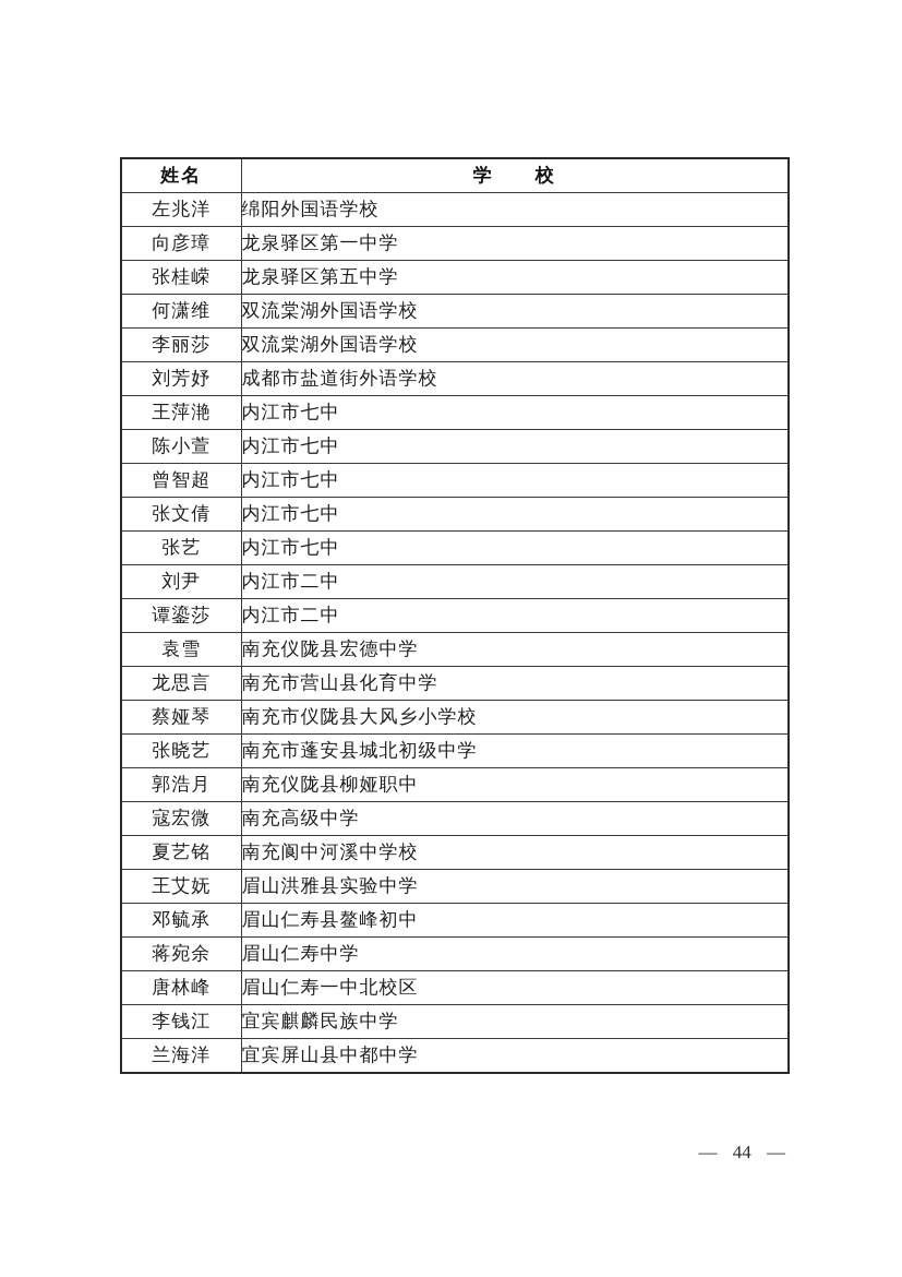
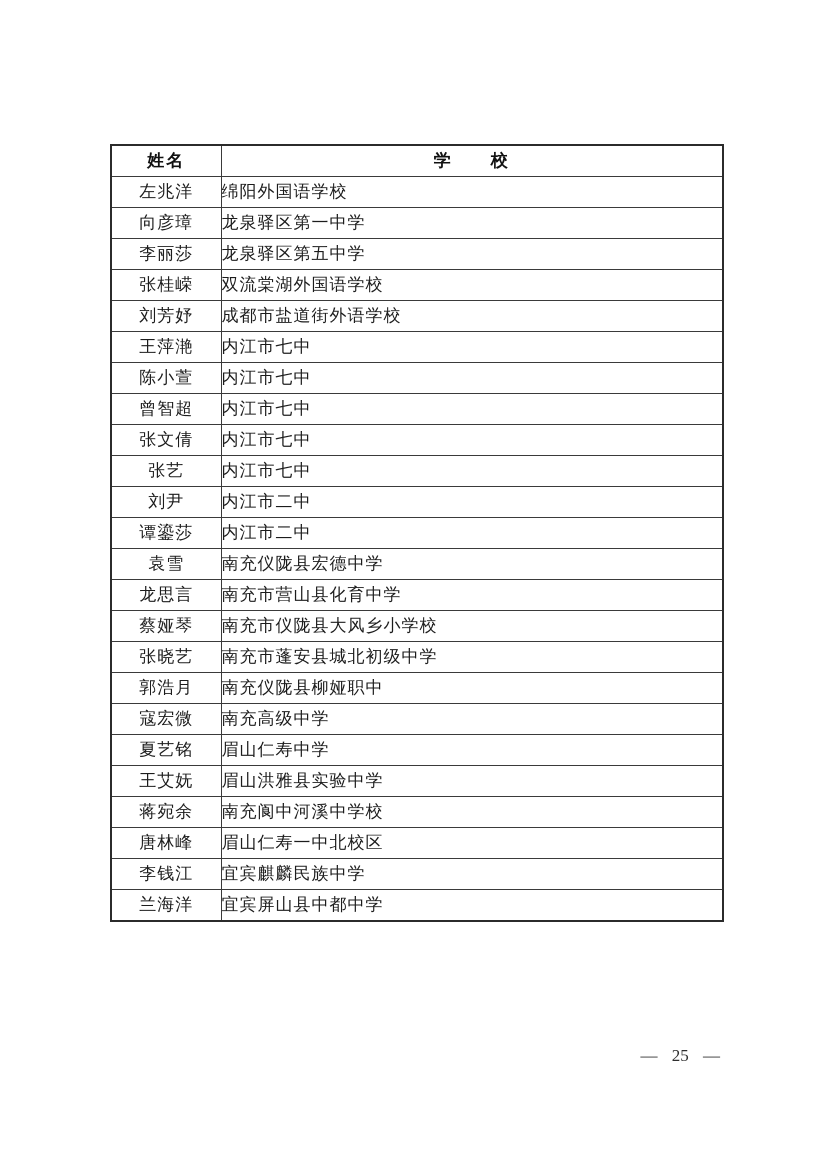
  姓名	学 校
  左兆洋	绵阳外国语学校
  向彦璋	龙泉驿区第一中学
- 张桂嵘	龙泉驿区第五中学
+ 李丽莎	龙泉驿区第五中学
- 何潇维	双流棠湖外国语学校
- 李丽莎	双流棠湖外国语学校
+ 张桂嵘	双流棠湖外国语学校
  刘芳妤	成都市盐道街外语学校
  王萍滟	内江市七中
  陈小萱	内江市七中
  曾智超	内江市七中
  张文倩	内江市七中
  张艺	内江市七中
  刘尹	内江市二中
  谭鎏莎	内江市二中
  袁雪	南充仪陇县宏德中学
  龙思言	南充市营山县化育中学
  蔡娅琴	南充市仪陇县大风乡小学校
  张晓艺	南充市蓬安县城北初级中学
  郭浩月	南充仪陇县柳娅职中
  寇宏微	南充高级中学
- 夏艺铭	南充阆中河溪中学校
+ 夏艺铭	眉山仁寿中学
  王艾妩	眉山洪雅县实验中学
- 邓毓承	眉山仁寿县鳌峰初中
- 蒋宛余	眉山仁寿中学
+ 蒋宛余	南充阆中河溪中学校
  唐林峰	眉山仁寿一中北校区
  李钱江	宜宾麒麟民族中学
  兰海洋	宜宾屏山县中都中学
- — 44 —
+ — 25 —
